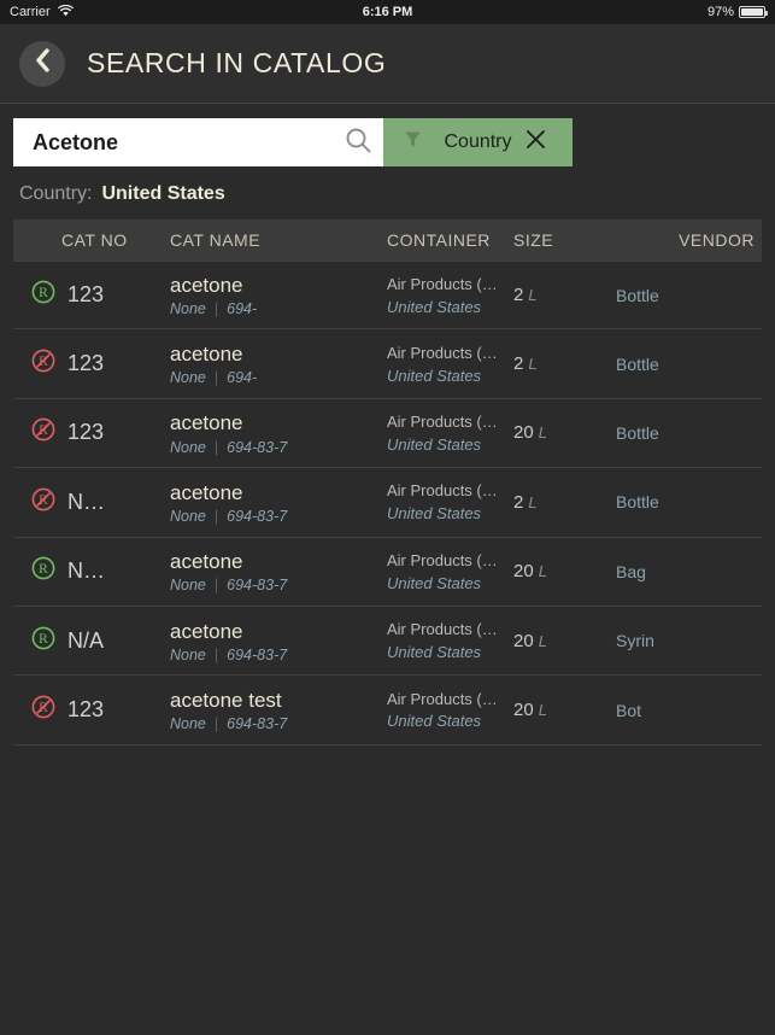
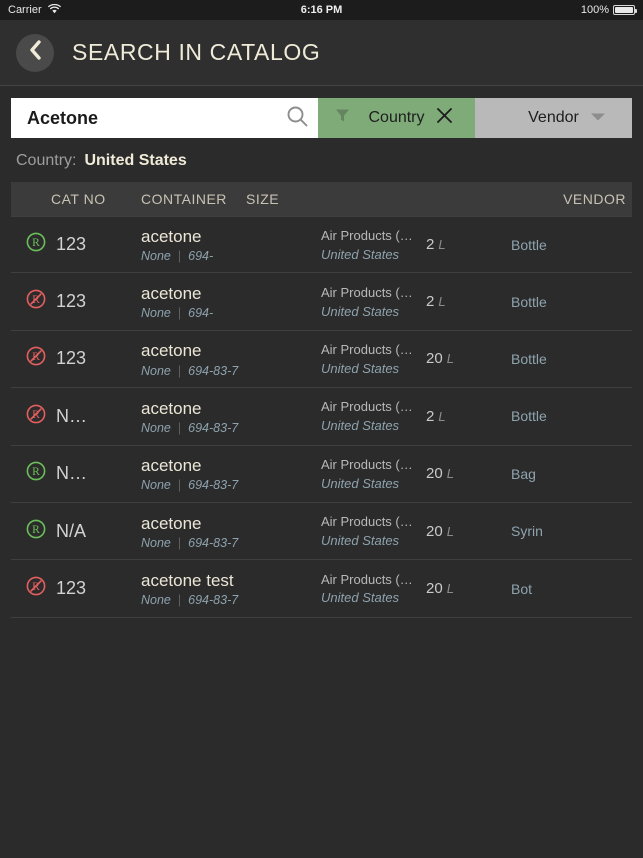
  Carrier
  6:16 PM
- 97%
+ 100%
  SEARCH IN CATALOG
  Acetone
  Country
+ Vendor
  Country:
  United States
  CAT NO
- CAT NAME
  CONTAINER
  SIZE
  VENDOR
  R
  123
  acetone
  None
  |
  694-
  Air Products (…
  United States
  2 L
  Bottle
  123
  acetone
  None
  |
  694-
  Air Products (…
  United States
  2 L
  Bottle
  123
  acetone
  None
  |
  694-83-7
  Air Products (…
  United States
  20 L
  Bottle
  N…
  acetone
  None
  |
  694-83-7
  Air Products (…
  United States
  2 L
  Bottle
  R
  N…
  acetone
  None
  |
  694-83-7
  Air Products (…
  United States
  20 L
  Bag
  R
  N/A
  acetone
  None
  |
  694-83-7
  Air Products (…
  United States
  20 L
  Syrin
  123
  acetone test
  None
  |
  694-83-7
  Air Products (…
  United States
  20 L
  Bot
